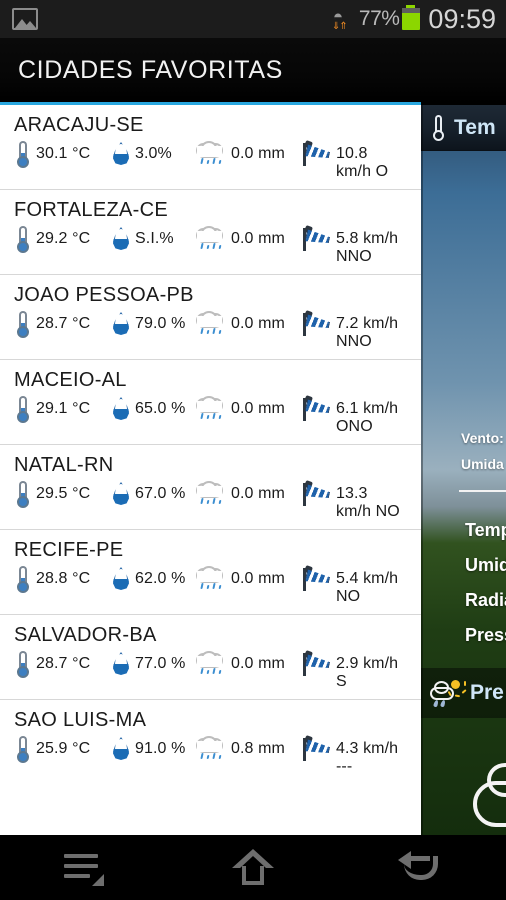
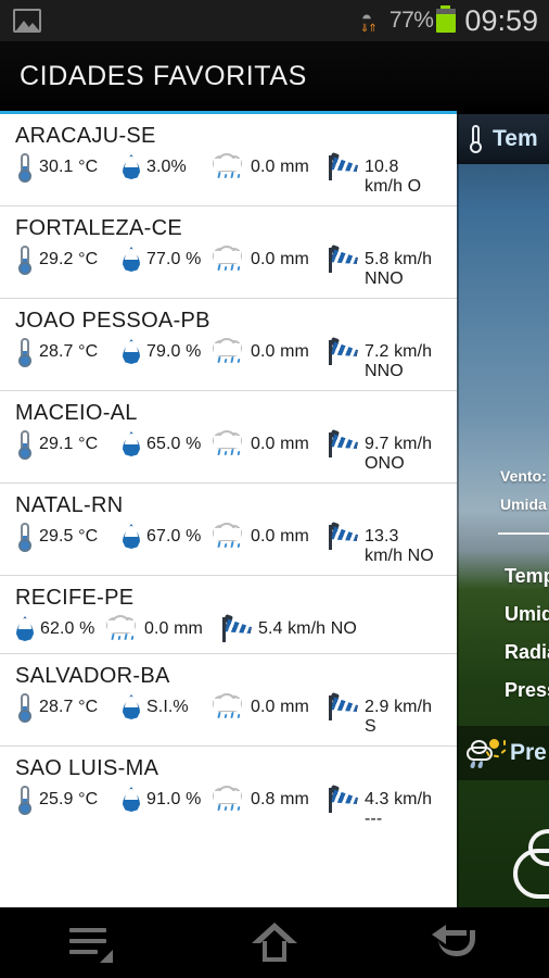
  ◓
  ⇓⇑
  77%
  09:59
  CIDADES FAVORITAS
  ARACAJU-SE
  30.1 °C
  3.0%
  0.0 mm
  10.8 km/h O
  FORTALEZA-CE
  29.2 °C
- S.I.%
+ 77.0 %
  0.0 mm
  5.8 km/h NNO
  JOAO PESSOA-PB
  28.7 °C
  79.0 %
  0.0 mm
  7.2 km/h NNO
  MACEIO-AL
  29.1 °C
  65.0 %
  0.0 mm
- 6.1 km/h ONO
+ 9.7 km/h ONO
  NATAL-RN
  29.5 °C
  67.0 %
  0.0 mm
  13.3 km/h NO
  RECIFE-PE
- 28.8 °C
  62.0 %
  0.0 mm
  5.4 km/h NO
  SALVADOR-BA
  28.7 °C
- 77.0 %
+ S.I.%
  0.0 mm
  2.9 km/h S
  SAO LUIS-MA
  25.9 °C
  91.0 %
  0.8 mm
  4.3 km/h ---
  Tem
  Vento:
  Umida
  Tem
  Umid
  Radi
  Pres
  Pre
